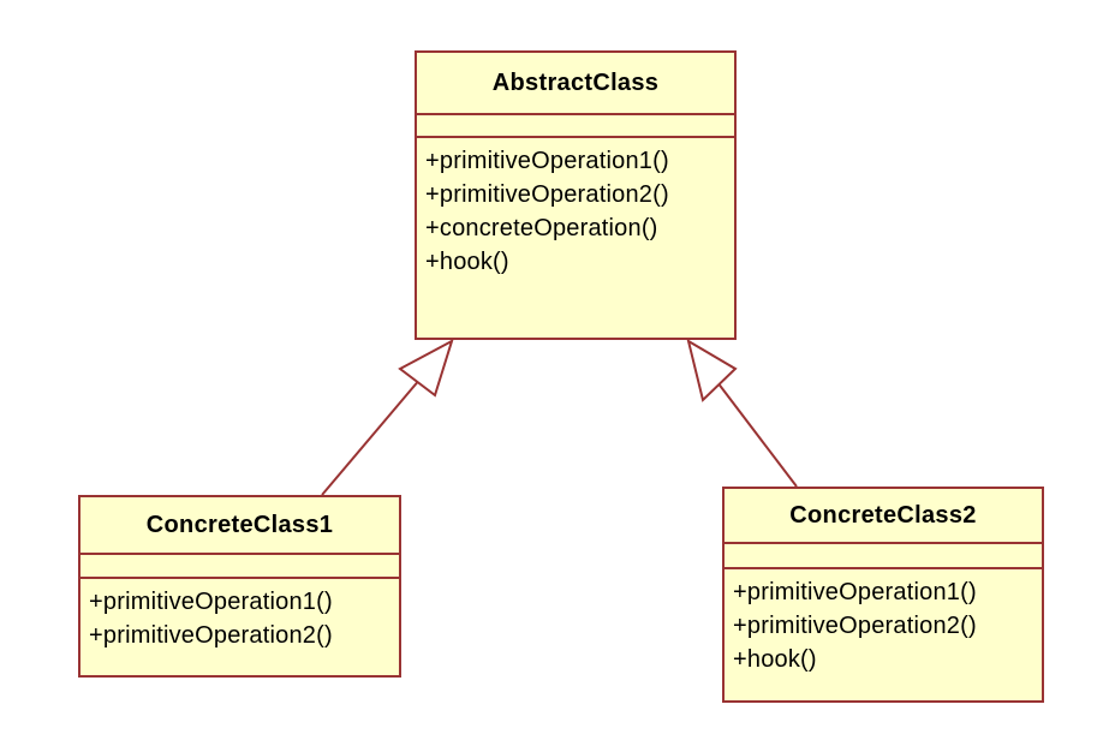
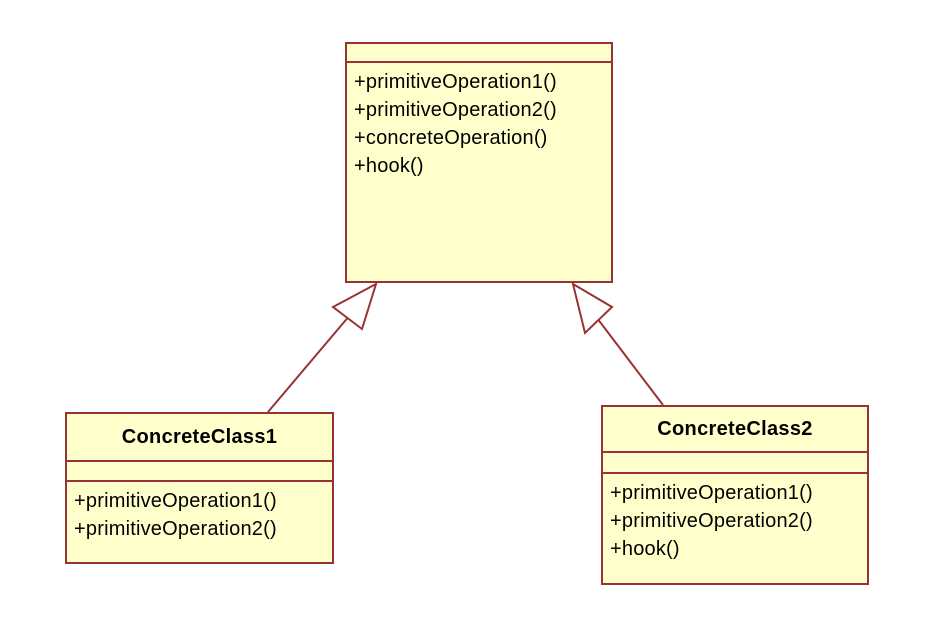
- AbstractClass
  +primitiveOperation1()
  +primitiveOperation2()
  +concreteOperation()
  +hook()
  ConcreteClass1
  +primitiveOperation1()
  +primitiveOperation2()
  ConcreteClass2
  +primitiveOperation1()
  +primitiveOperation2()
  +hook()
